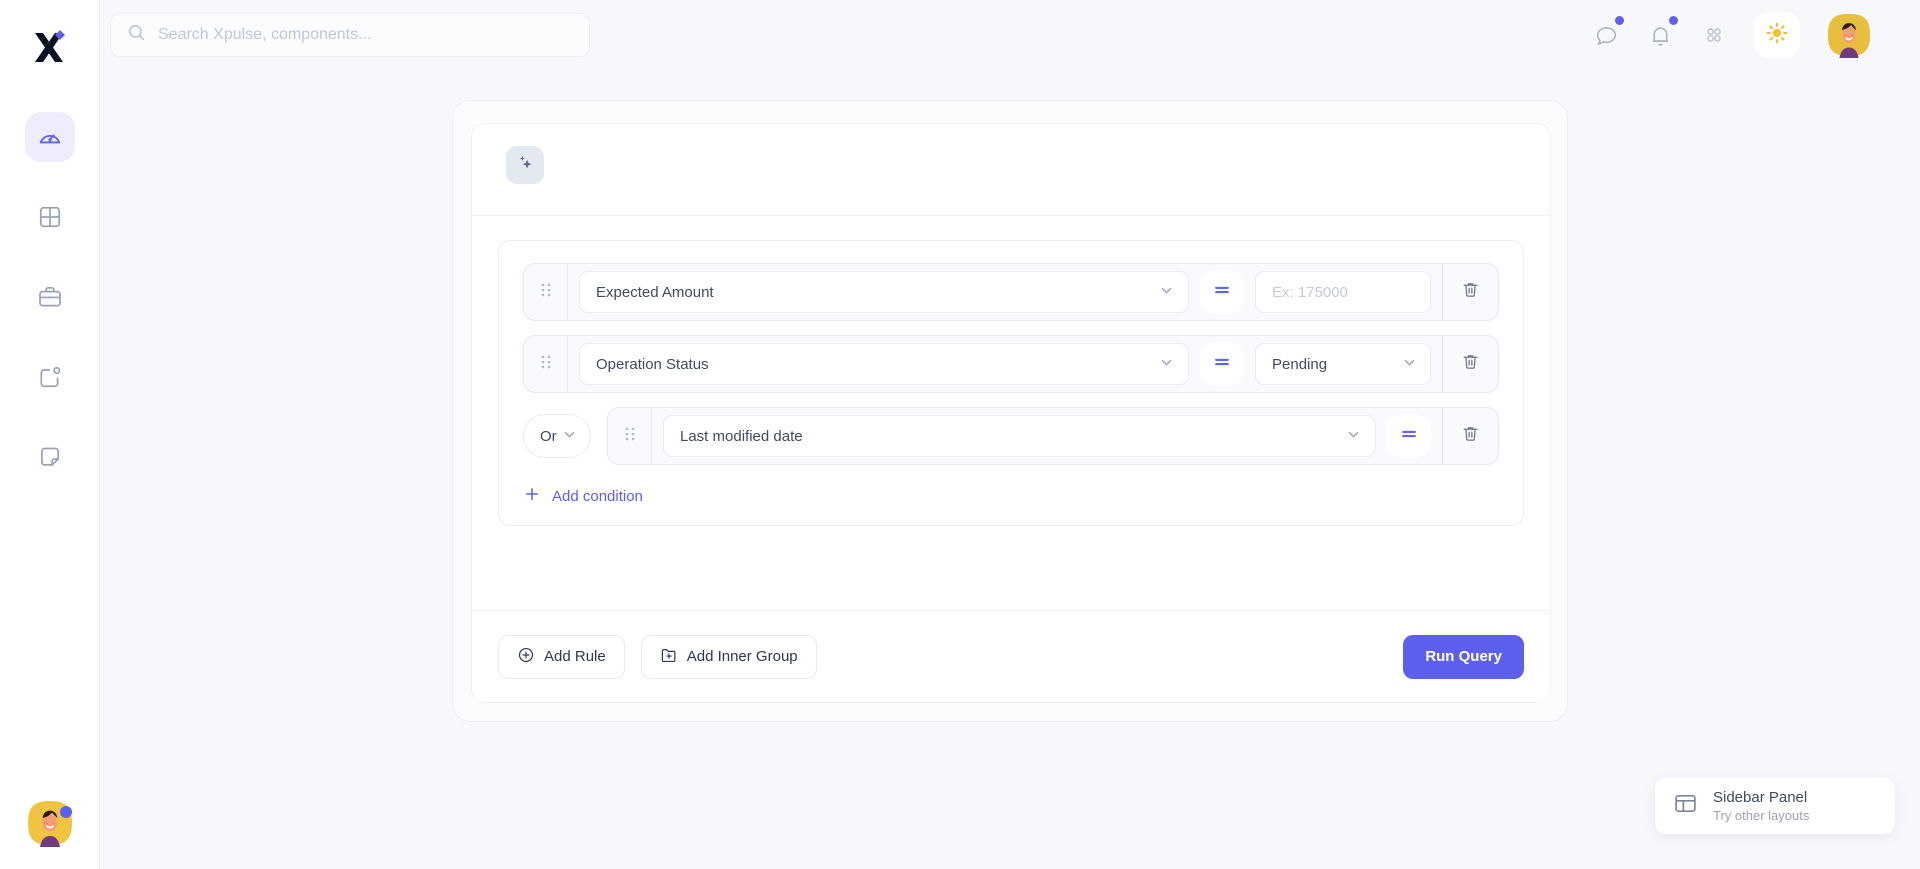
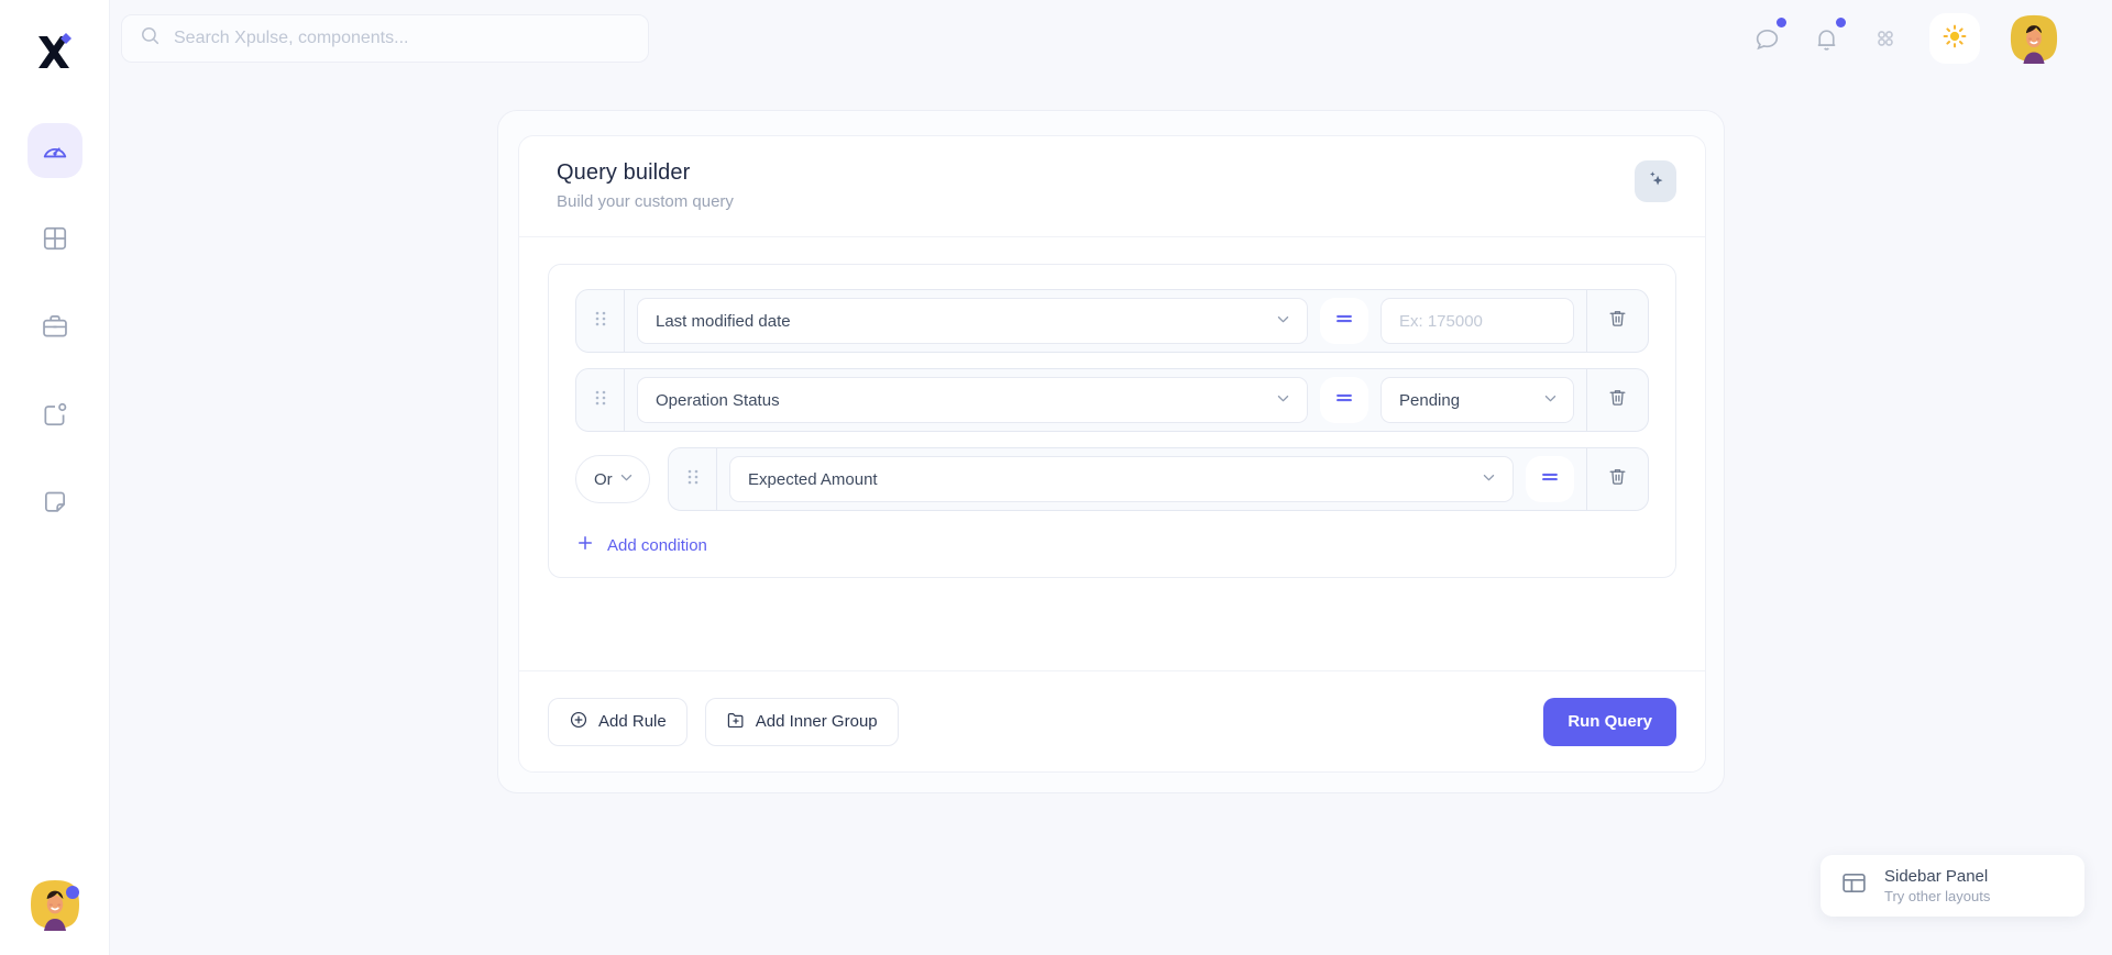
  Search Xpulse, components...
+ Query builder
+ Build your custom query
- Expected Amount
+ Last modified date
  Ex: 175000
  Operation Status
  Pending
  Or
- Last modified date
+ Expected Amount
  Add condition
  Add Rule
  Add Inner Group
  Run Query
  Sidebar Panel
  Try other layouts
